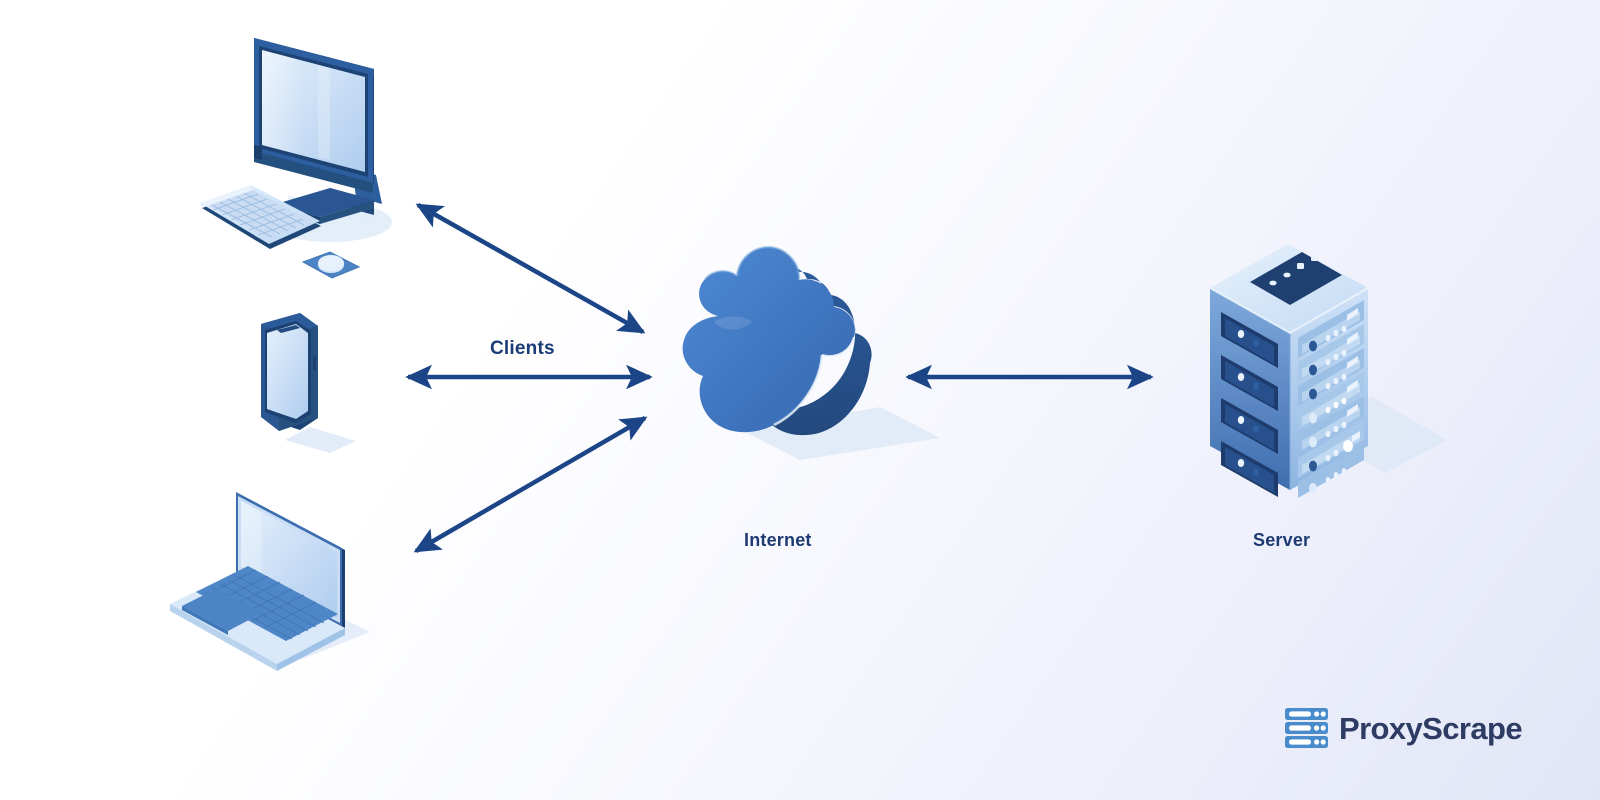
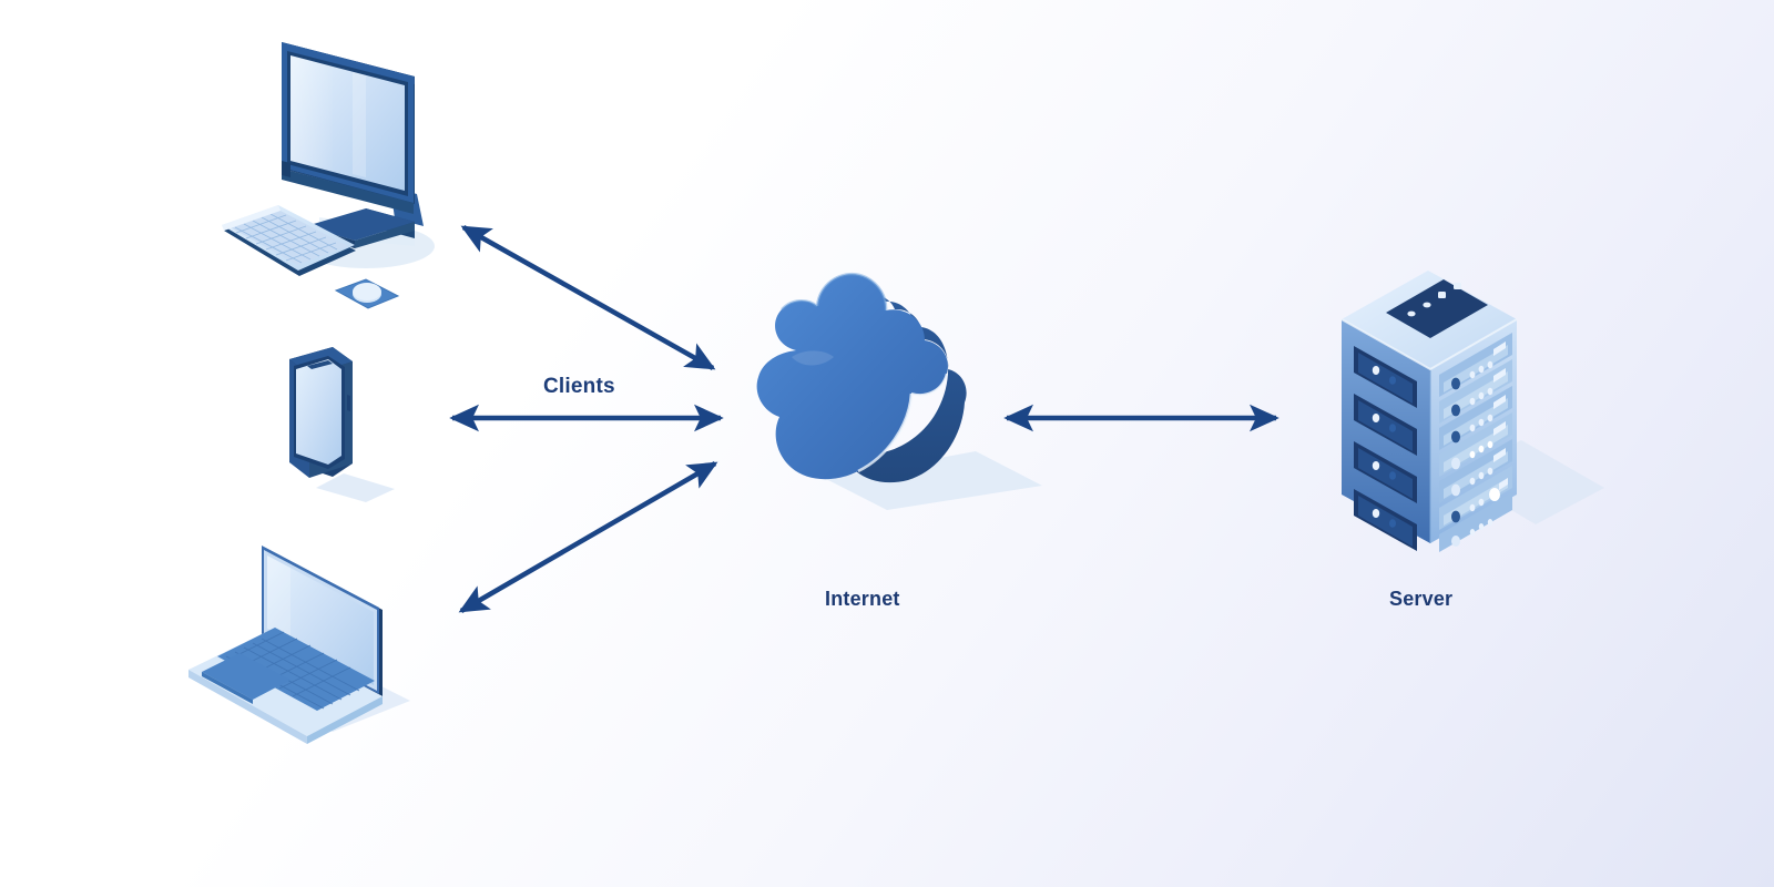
  Clients
  Internet
  Server
- ProxyScrape
